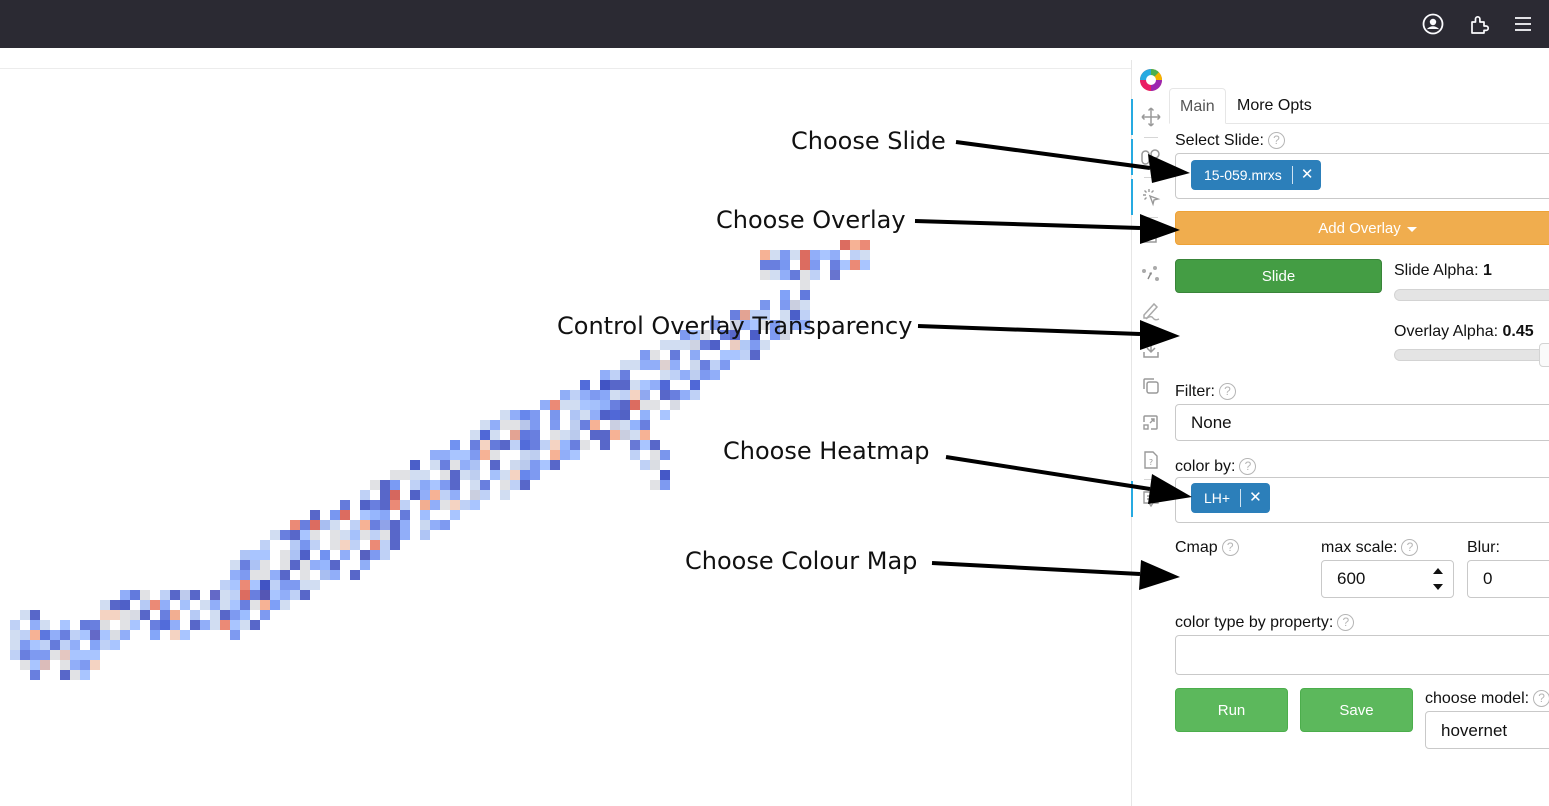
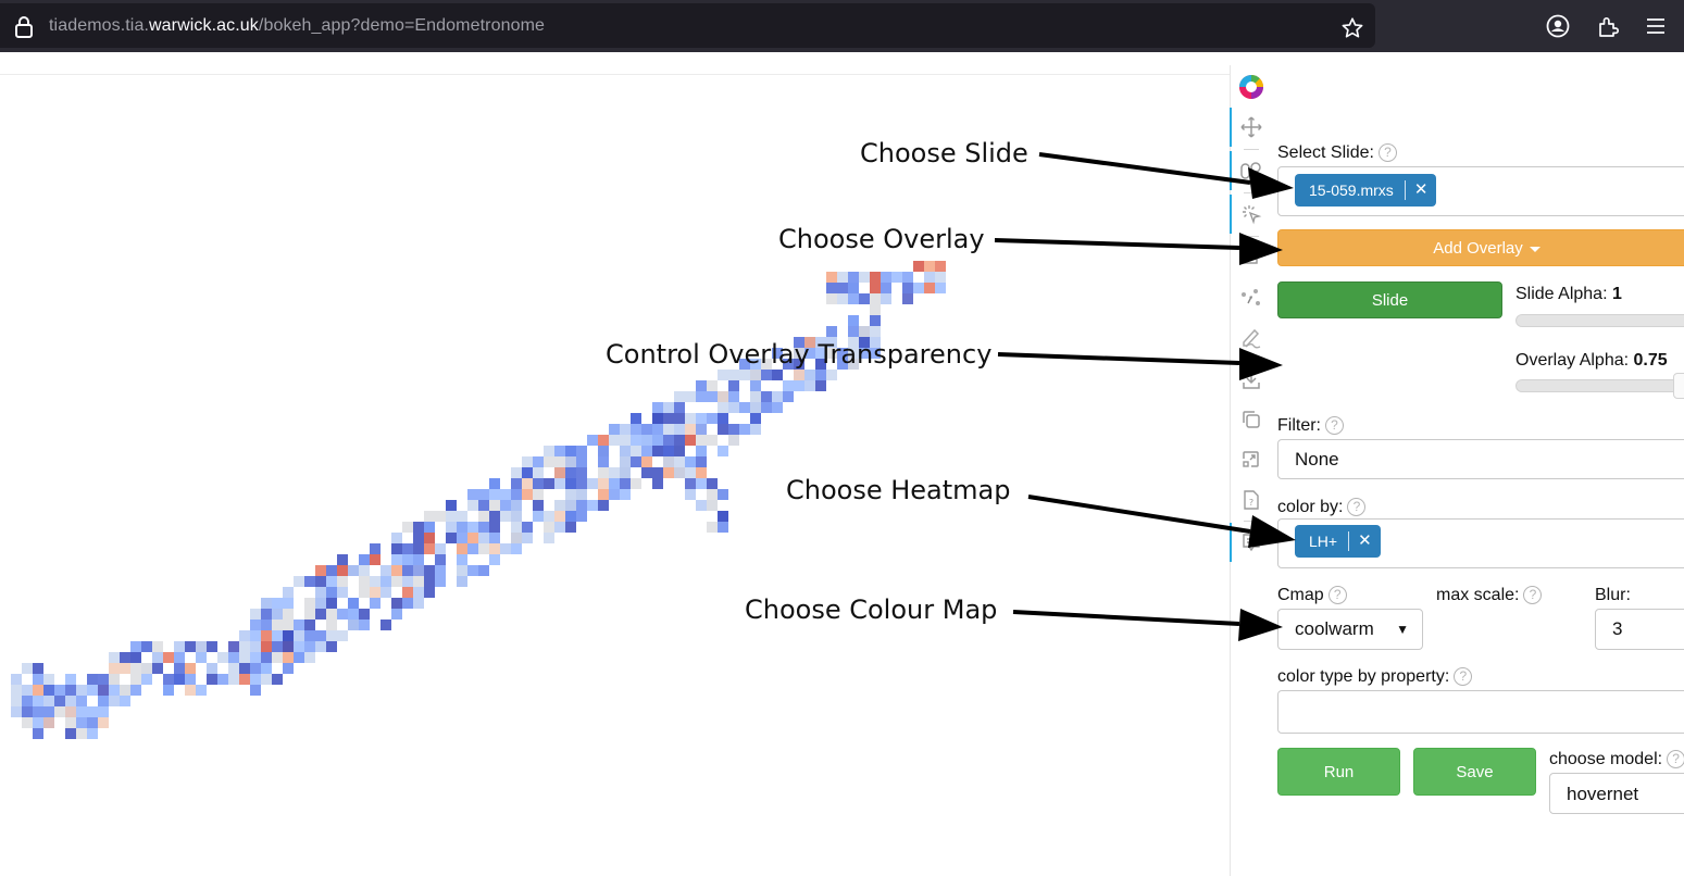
+ tiademos.tia.warwick.ac.uk/bokeh_app?demo=Endometronome
  Choose Slide
  Choose Overlay
  Control Overlay Transparency
  Choose Heatmap
  Choose Colour Map
  ?
- Main
- More Opts
  Select Slide: ?
  15-059.mrxs
  ✕
  Add Overlay
  Slide
  Slide Alpha: 1
- Overlay Alpha: 0.45
+ Overlay Alpha: 0.75
  Filter: ?
  None
  color by: ?
  LH+
  ✕
  Cmap ?
+ coolwarm
+ ▼
  max scale: ?
- 600
  Blur:
- 0
+ 3
  color type by property: ?
  Run
  Save
  choose model: ?
  hovernet
